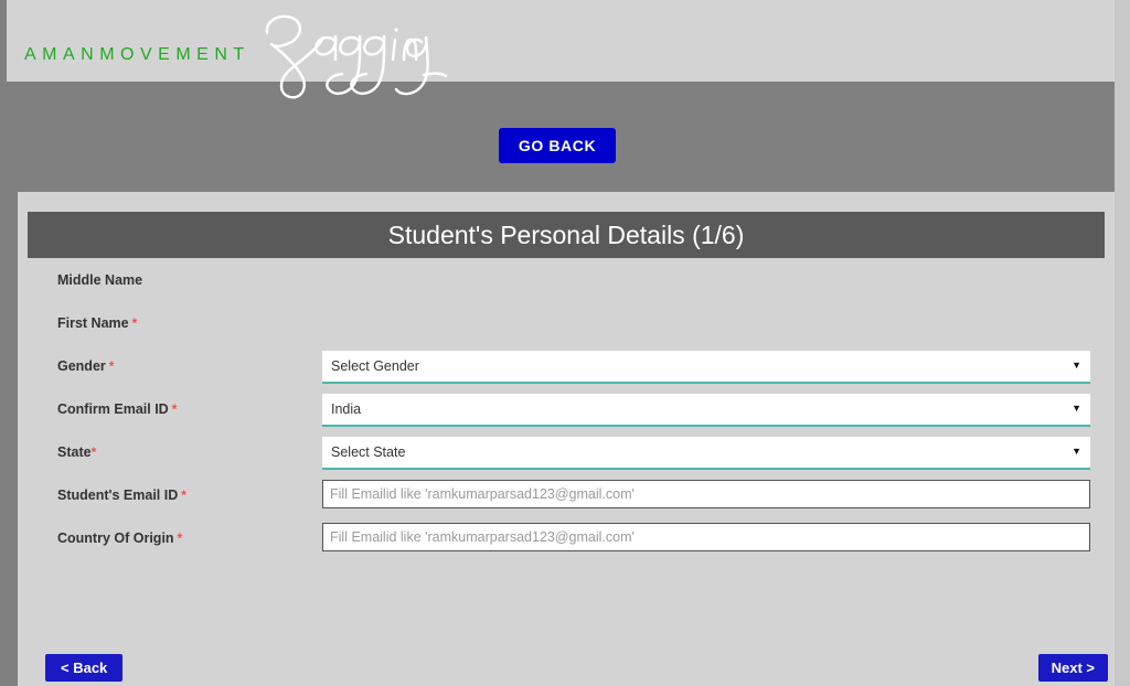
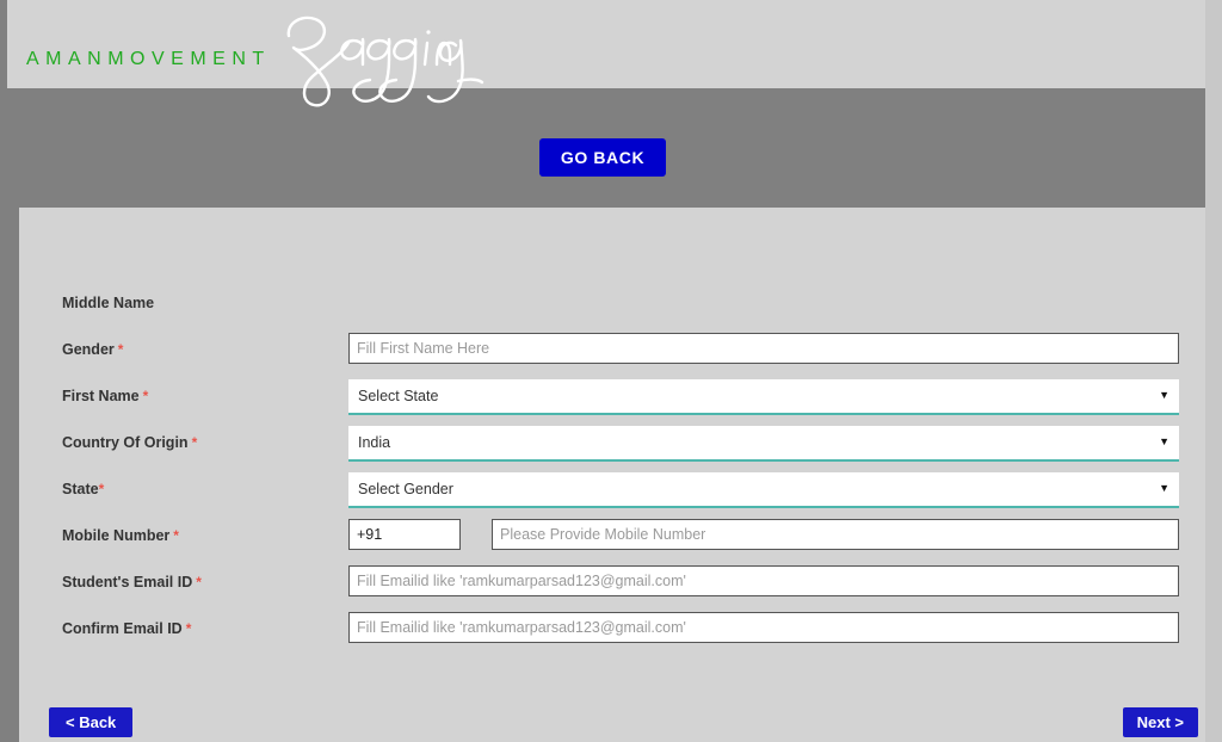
  AMANMOVEMENT
  GO BACK
- Student's Personal Details (1/6)
  Middle Name
- First Name *
+ Gender *
+ Fill First Name Here
- Gender *
+ First Name *
- Select Gender
+ Select State
  ▼
- Confirm Email ID *
+ Country Of Origin *
  India
  ▼
  State*
- Select State
+ Select Gender
  ▼
+ Mobile Number *
+ +91
+ Please Provide Mobile Number
  Student's Email ID *
  Fill Emailid like 'ramkumarparsad123@gmail.com'
- Country Of Origin *
+ Confirm Email ID *
  Fill Emailid like 'ramkumarparsad123@gmail.com'
  < Back
  Next >
